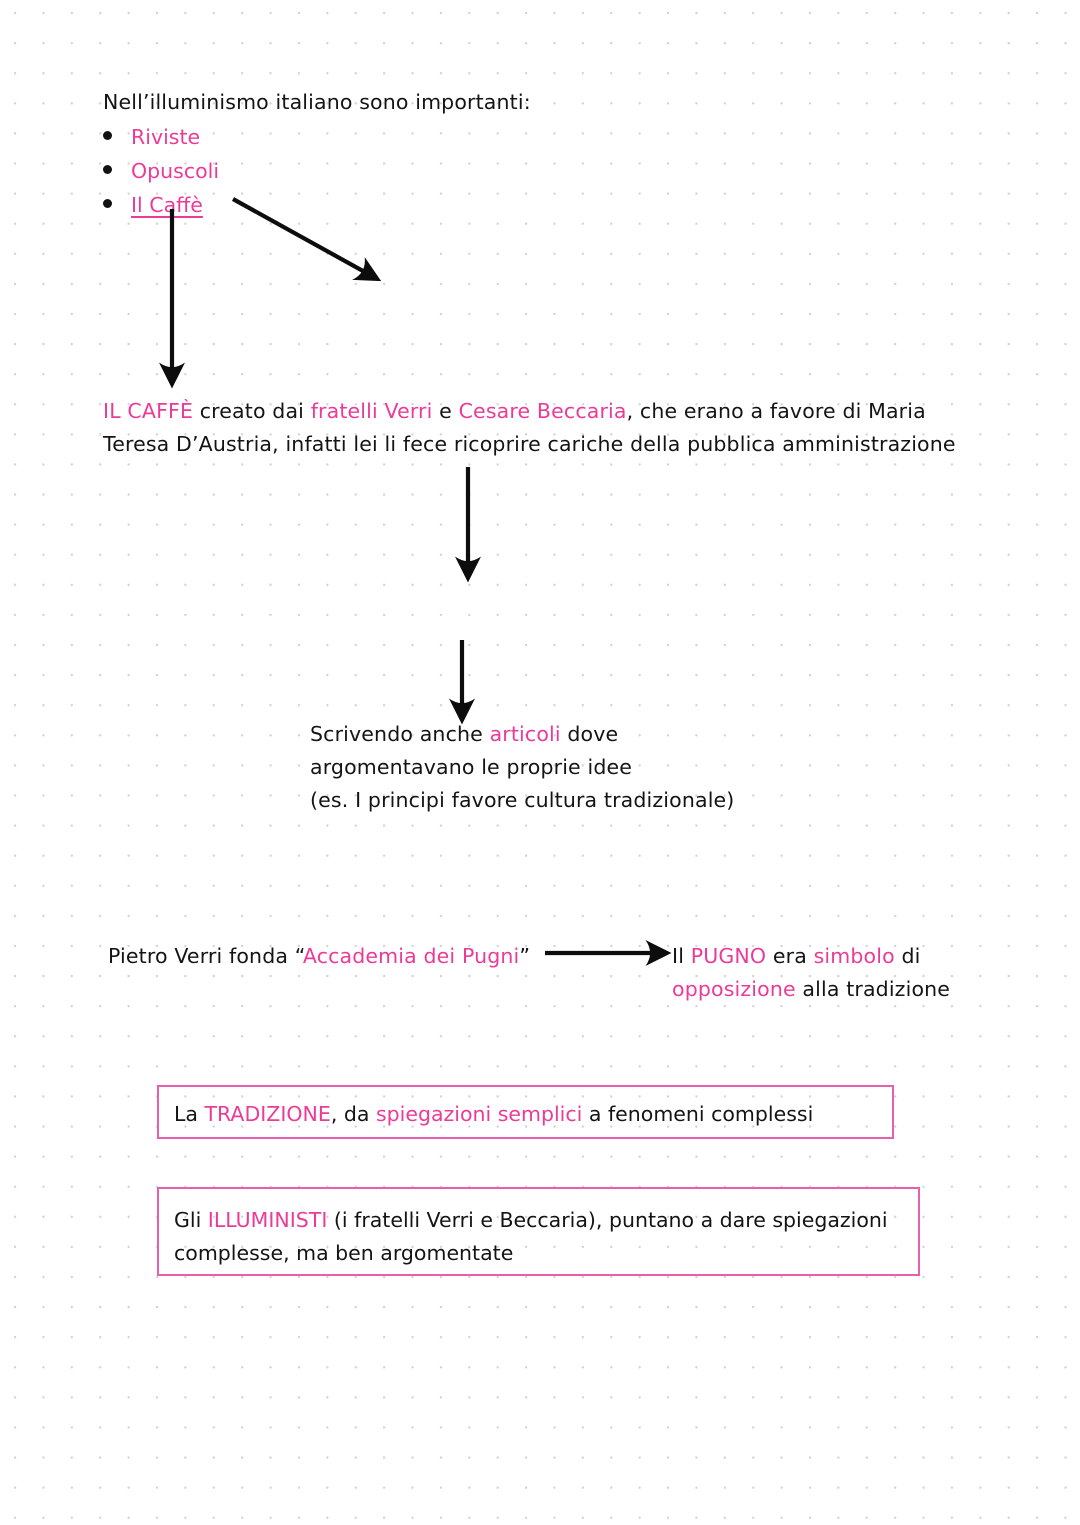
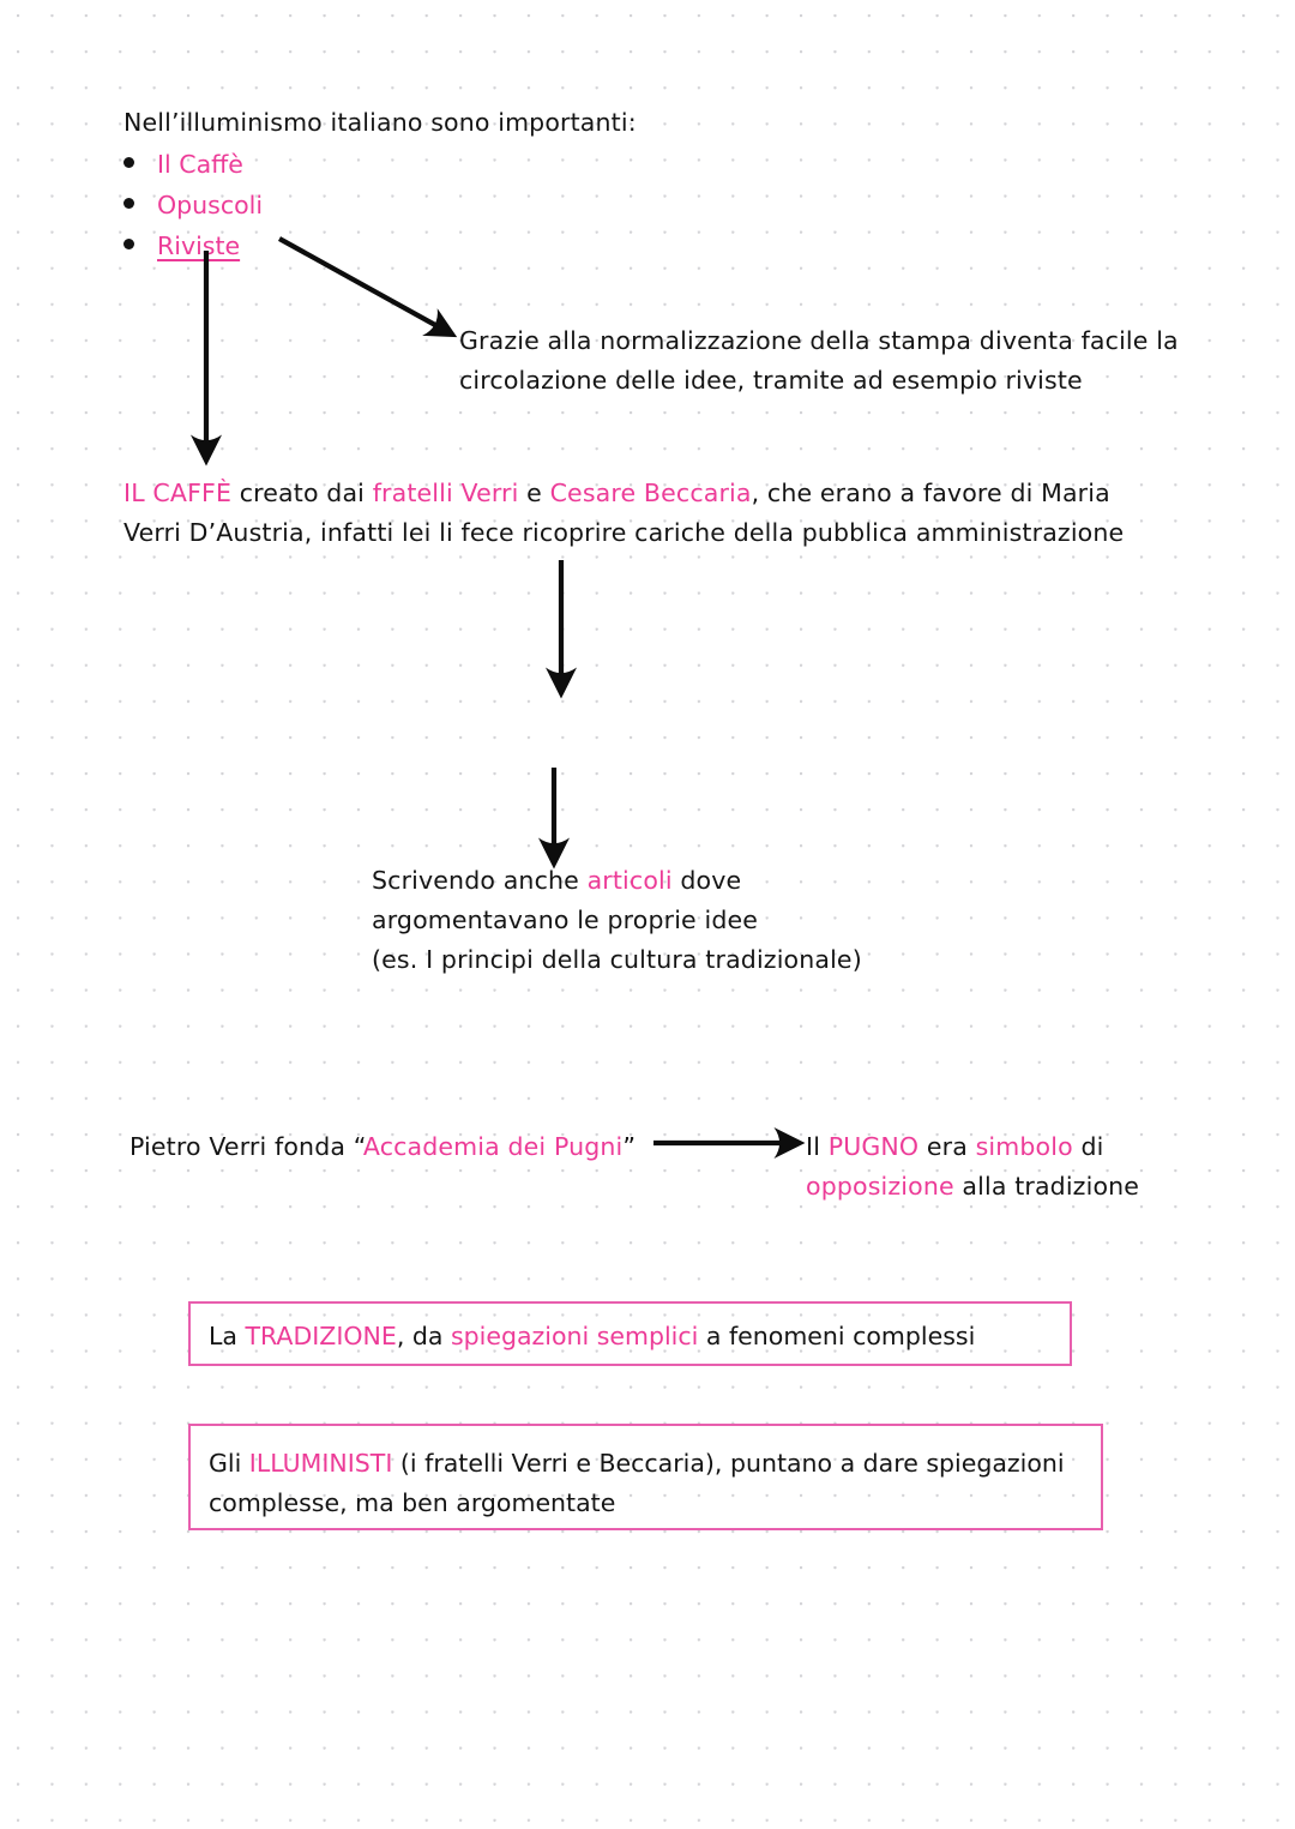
  Nell’illuminismo italiano sono importanti:
- Riviste
+ Il Caffè
  Opuscoli
- Il Caffè
+ Riviste
+ Grazie alla normalizzazione della stampa diventa facile la
+ circolazione delle idee, tramite ad esempio riviste
- IL CAFFÈ creato dai fratelli Verri e Cesare Beccaria, che erano a favore di Maria Teresa D’Austria, infatti lei li fece ricoprire cariche della pubblica amministrazione
+ IL CAFFÈ creato dai fratelli Verri e Cesare Beccaria, che erano a favore di Maria Verri D’Austria, infatti lei li fece ricoprire cariche della pubblica amministrazione
  Scrivendo anche articoli dove
  argomentavano le proprie idee
- (es. I principi favore cultura tradizionale)
+ (es. I principi della cultura tradizionale)
  Pietro Verri fonda “Accademia dei Pugni”
  Il PUGNO era simbolo di opposizione alla tradizione
  La TRADIZIONE, da spiegazioni semplici a fenomeni complessi
  Gli ILLUMINISTI (i fratelli Verri e Beccaria), puntano a dare spiegazioni complesse, ma ben argomentate
